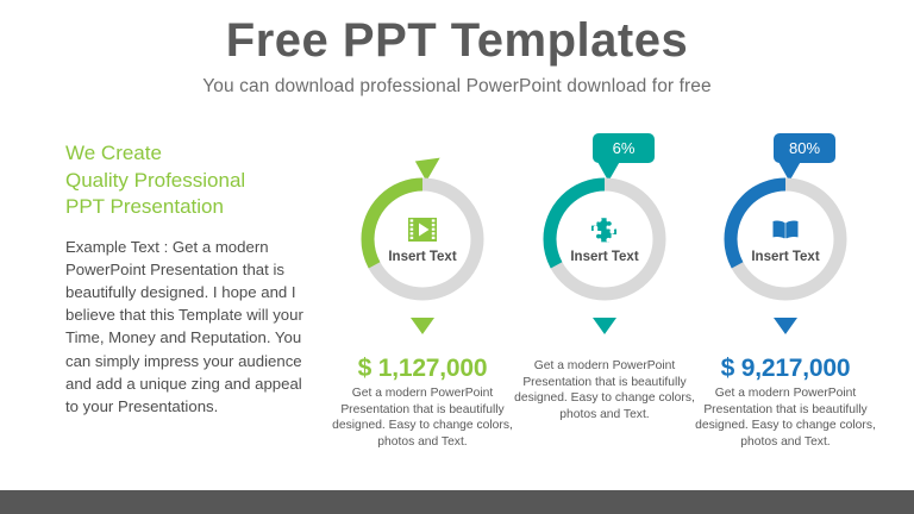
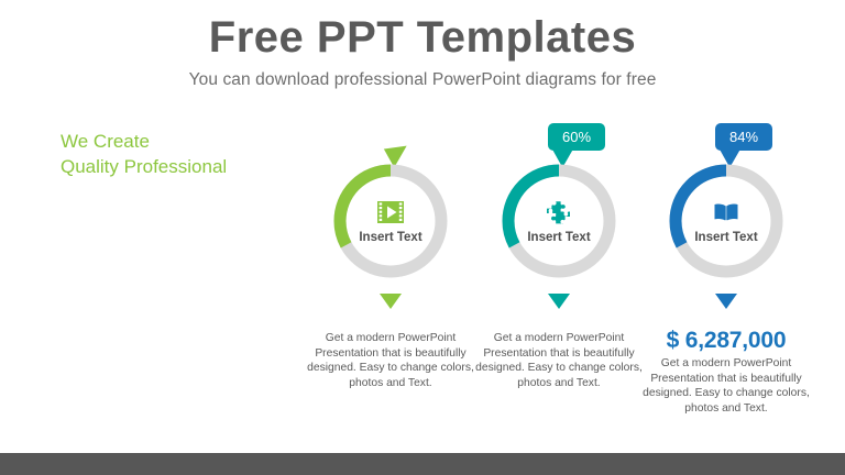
  Free PPT Templates
- You can download professional PowerPoint download for free
+ You can download professional PowerPoint diagrams for free
  We Create
  Quality Professional
- PPT Presentation
- Example Text : Get a modern PowerPoint Presentation that is beautifully designed. I hope and I believe that this Template will your Time, Money and Reputation. You can simply impress your audience and add a unique zing and appeal to your Presentations.
  22%
  Insert Text
- $ 1,127,000
  Get a modern PowerPoint Presentation that is beautifully designed. Easy to change colors, photos and Text.
- 6%
+ 60%
  Insert Text
  Get a modern PowerPoint Presentation that is beautifully designed. Easy to change colors, photos and Text.
- 80%
+ 84%
  Insert Text
- $ 9,217,000
+ $ 6,287,000
  Get a modern PowerPoint Presentation that is beautifully designed. Easy to change colors, photos and Text.
